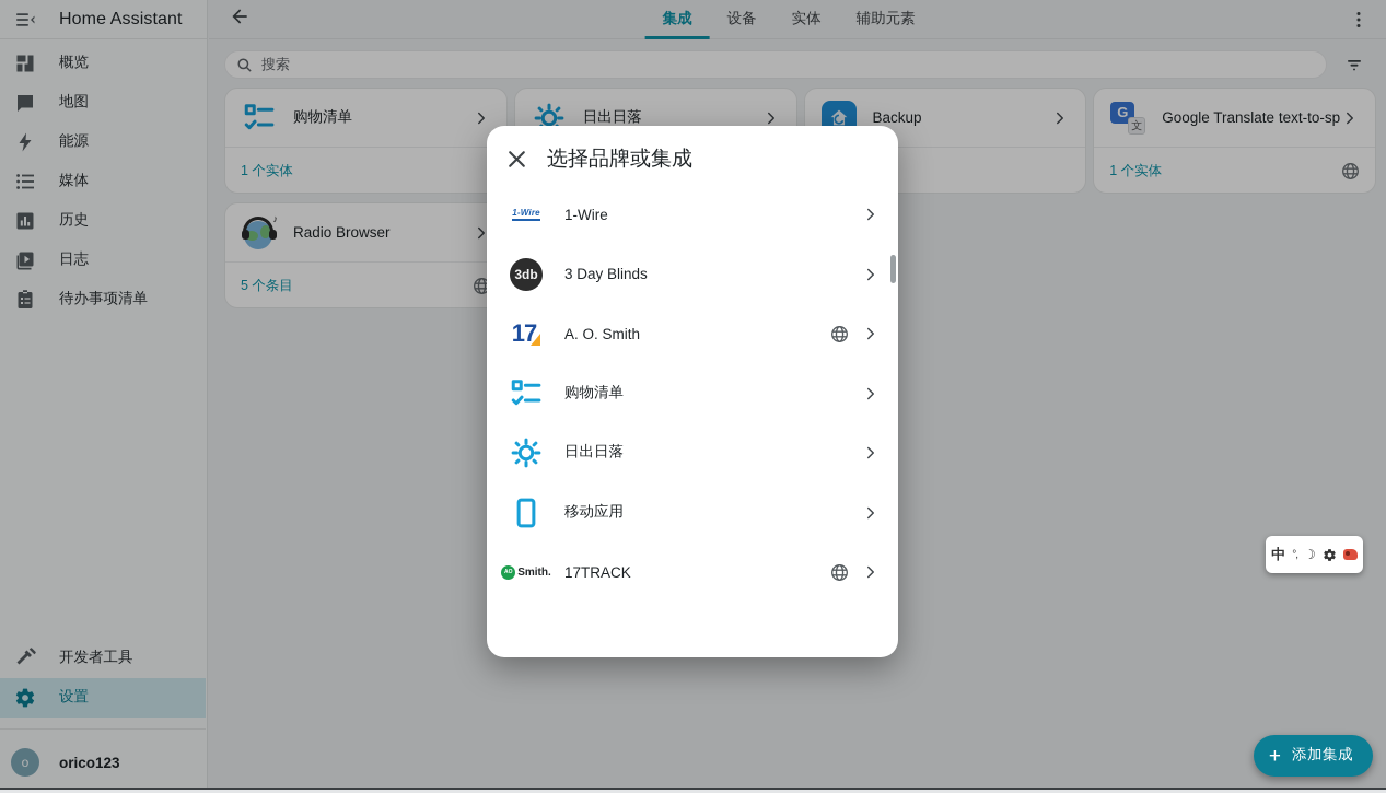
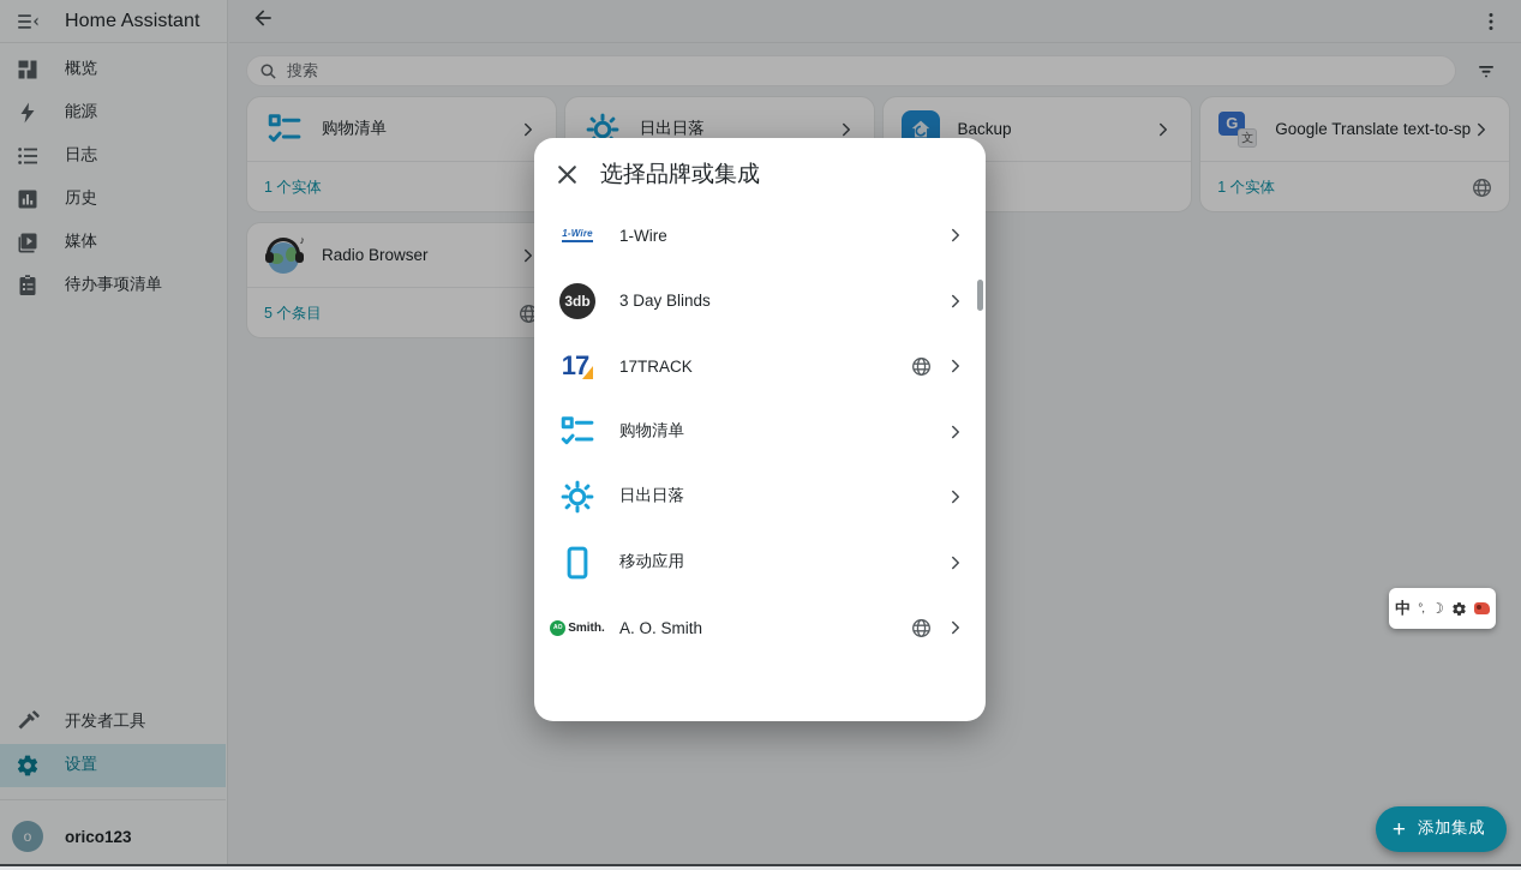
  Home Assistant
  概览
- 地图
  能源
- 媒体
+ 日志
  历史
- 日志
+ 媒体
  待办事项清单
  开发者工具
  设置
  o
  orico123
- 集成
- 设备
- 实体
- 辅助元素
  搜索
  购物清单
  1 个实体
  日出日落
  Backup
  G
  文
  Google Translate text-to-sp
  1 个实体
  ♪
  Radio Browser
  5 个条目
  选择品牌或集成
  1-Wire
  1-Wire
  3db
  3 Day Blinds
  17
- A. O. Smith
+ 17TRACK
  购物清单
  日出日落
  移动应用
  Smith.
- 17TRACK
+ A. O. Smith
  +
  添加集成
  中
  °,
  ☽
